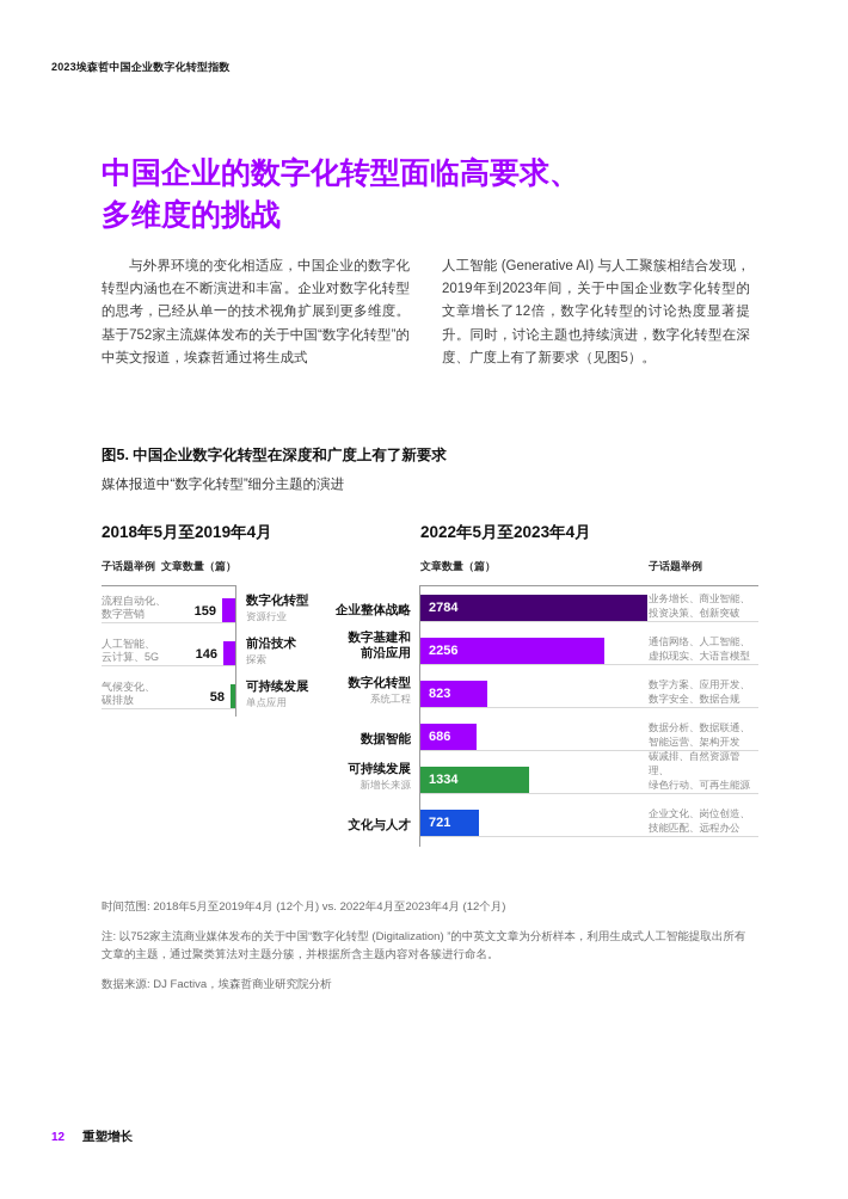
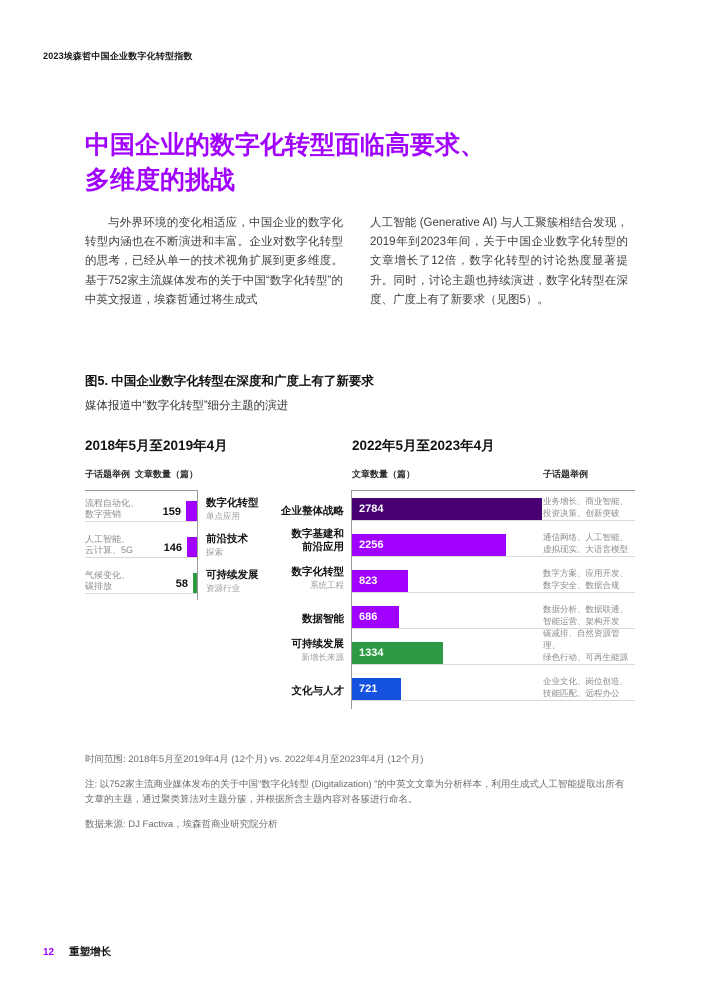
  2023埃森哲中国企业数字化转型指数
  中国企业的数字化转型面临高要求、
  多维度的挑战
  与外界环境的变化相适应，中国企业的数字化转型内涵也在不断演进和丰富。企业对数字化转型的思考，已经从单一的技术视角扩展到更多维度。基于752家主流媒体发布的关于中国“数字化转型”的中英文报道，埃森哲通过将生成式
  人工智能 (Generative AI) 与人工聚簇相结合发现，2019年到2023年间，关于中国企业数字化转型的文章增长了12倍，数字化转型的讨论热度显著提升。同时，讨论主题也持续演进，数字化转型在深度、广度上有了新要求（见图5）。
  图5. 中国企业数字化转型在深度和广度上有了新要求
  媒体报道中“数字化转型”细分主题的演进
  2018年5月至2019年4月
  子话题举例
  文章数量（篇）
  流程自动化、
  数字营销
  159
  人工智能、
  云计算、5G
  146
  气候变化、
  碳排放
  58
  数字化转型
- 资源行业
+ 单点应用
  前沿技术
  探索
  可持续发展
- 单点应用
+ 资源行业
  2022年5月至2023年4月
  文章数量（篇）
  子话题举例
  企业整体战略
  数字基建和
  前沿应用
  数字化转型
  系统工程
  数据智能
  可持续发展
  新增长来源
  文化与人才
  2784
  业务增长、商业智能、
  投资决策、创新突破
  2256
  通信网络、人工智能、
  虚拟现实、大语言模型
  823
  数字方案、应用开发、
  数字安全、数据合规
  686
  数据分析、数据联通、
  智能运营、架构开发
  1334
  碳减排、自然资源管理、
  绿色行动、可再生能源
  721
  企业文化、岗位创造、
  技能匹配、远程办公
  时间范围: 2018年5月至2019年4月 (12个月) vs. 2022年4月至2023年4月 (12个月)
  注: 以752家主流商业媒体发布的关于中国“数字化转型 (Digitalization) ”的中英文文章为分析样本，利用生成式人工智能提取出所有文章的主题，通过聚类算法对主题分簇，并根据所含主题内容对各簇进行命名。
  数据来源: DJ Factiva，埃森哲商业研究院分析
  12
  重塑增长
